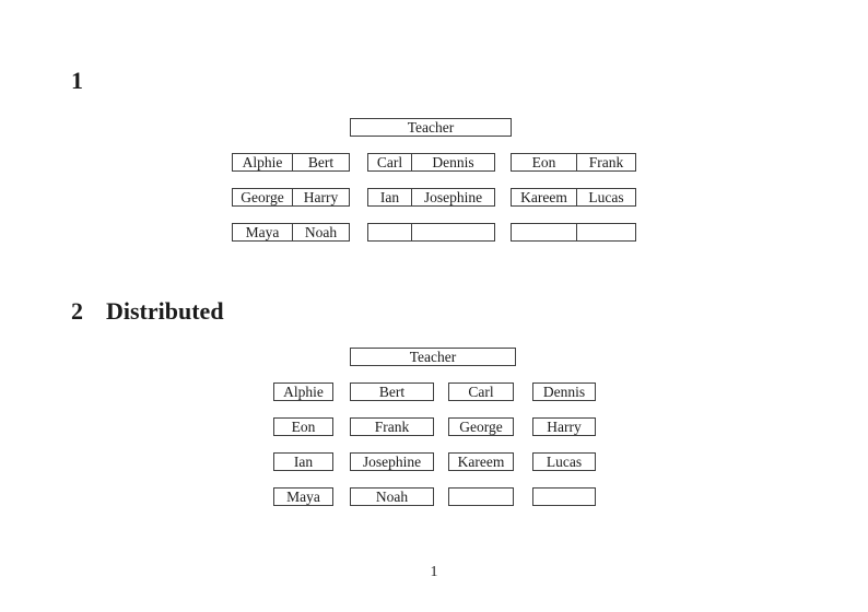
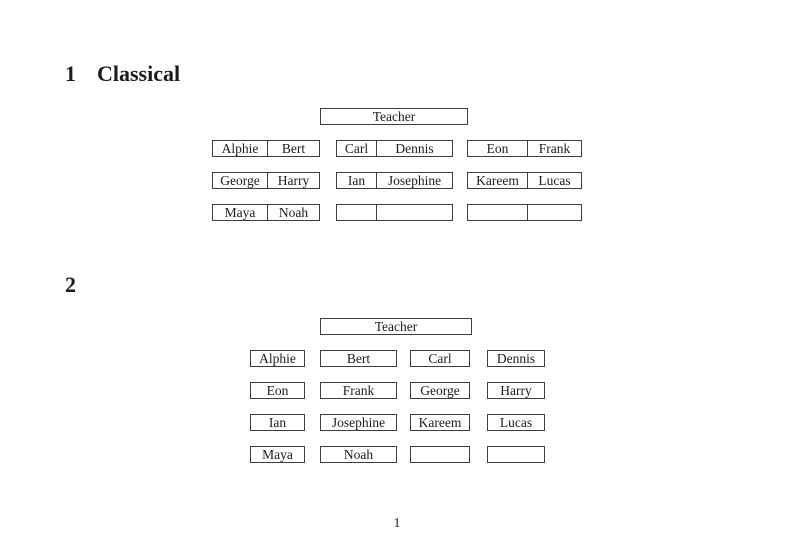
  1
+ Classical
  Teacher
  Alphie
  Bert
  George
  Harry
  Maya
  Noah
  Carl
  Dennis
  Ian
  Josephine
  Eon
  Frank
  Kareem
  Lucas
  2
- Distributed
  Teacher
  Alphie
  Bert
  Carl
  Dennis
  Eon
  Frank
  George
  Harry
  Ian
  Josephine
  Kareem
  Lucas
  Maya
  Noah
  1
